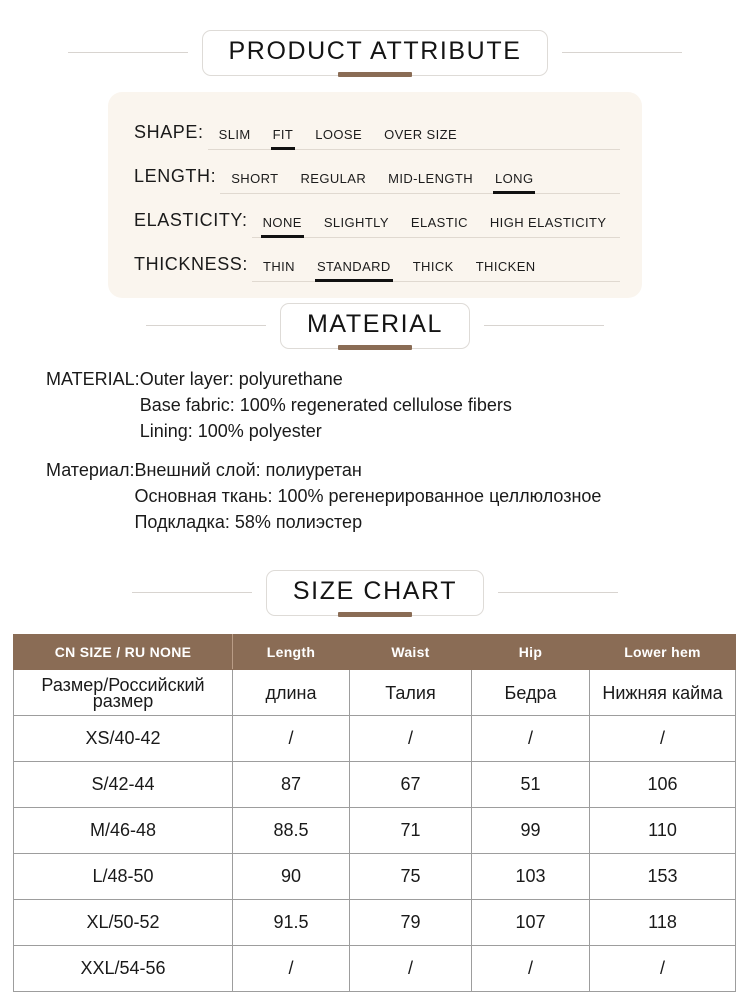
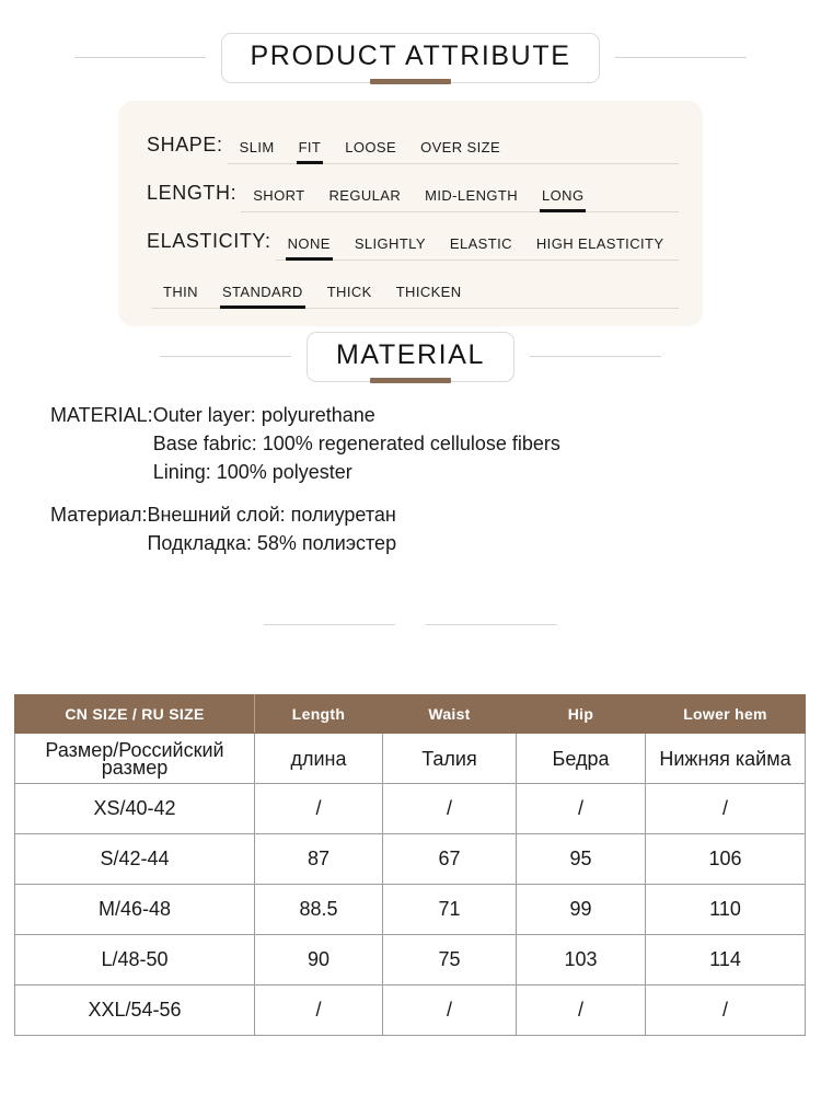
  PRODUCT ATTRIBUTE
  SHAPE:
  SLIM
  FIT
  LOOSE
  OVER SIZE
  LENGTH:
  SHORT
  REGULAR
  MID-LENGTH
  LONG
  ELASTICITY:
  NONE
  SLIGHTLY
  ELASTIC
  HIGH ELASTICITY
- THICKNESS:
  THIN
  STANDARD
  THICK
  THICKEN
  MATERIAL
  MATERIAL:
  Outer layer: polyurethane
  Base fabric: 100% regenerated cellulose fibers
  Lining: 100% polyester
  Материал:
  Внешний слой: полиуретан
- Основная ткань: 100% регенерированное целлюлозное
  Подкладка: 58% полиэстер
- SIZE CHART
- CN SIZE / RU NONE	Length	Waist	Hip	Lower hem
+ CN SIZE / RU SIZE	Length	Waist	Hip	Lower hem
  Размер/Российский размер	длина	Талия	Бедра	Нижняя кайма
  XS/40-42	/	/	/	/
- S/42-44	87	67	51	106
+ S/42-44	87	67	95	106
  M/46-48	88.5	71	99	110
- L/48-50	90	75	103	153
+ L/48-50	90	75	103	114
- XL/50-52	91.5	79	107	118
  XXL/54-56	/	/	/	/
